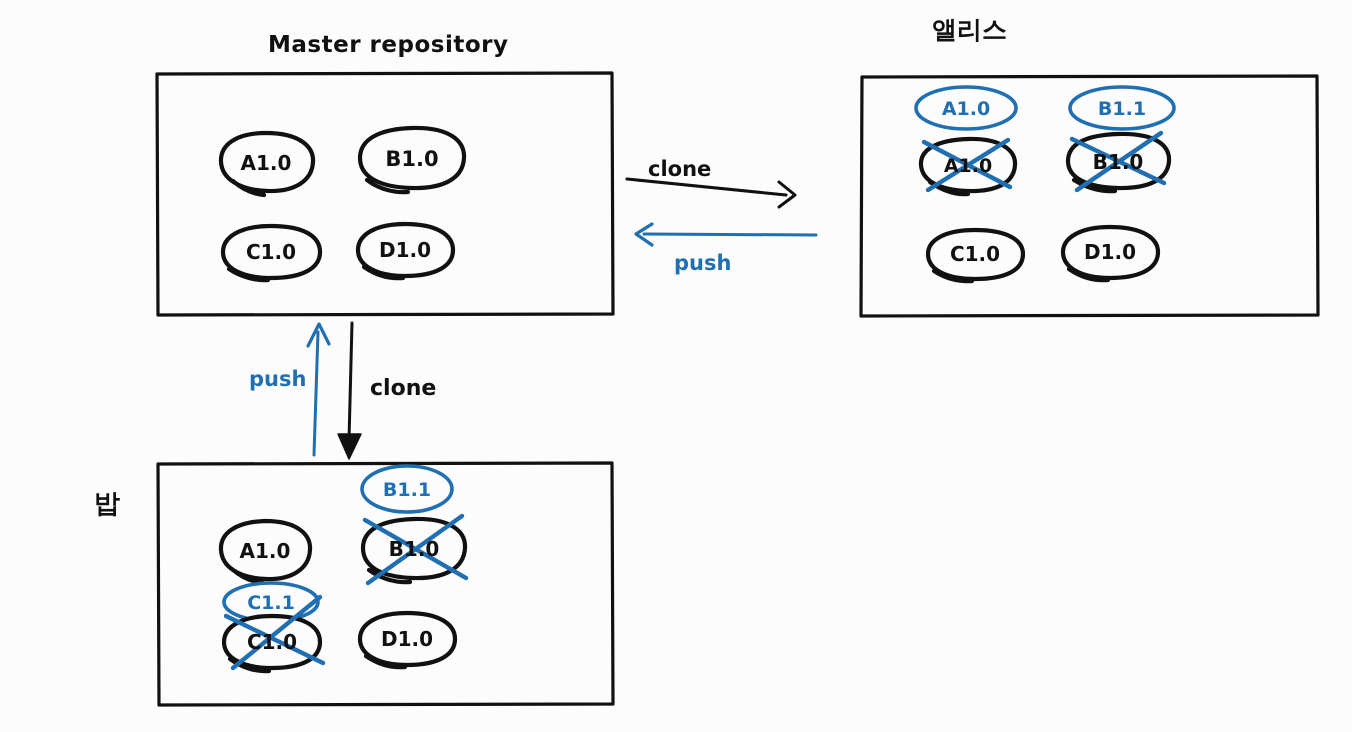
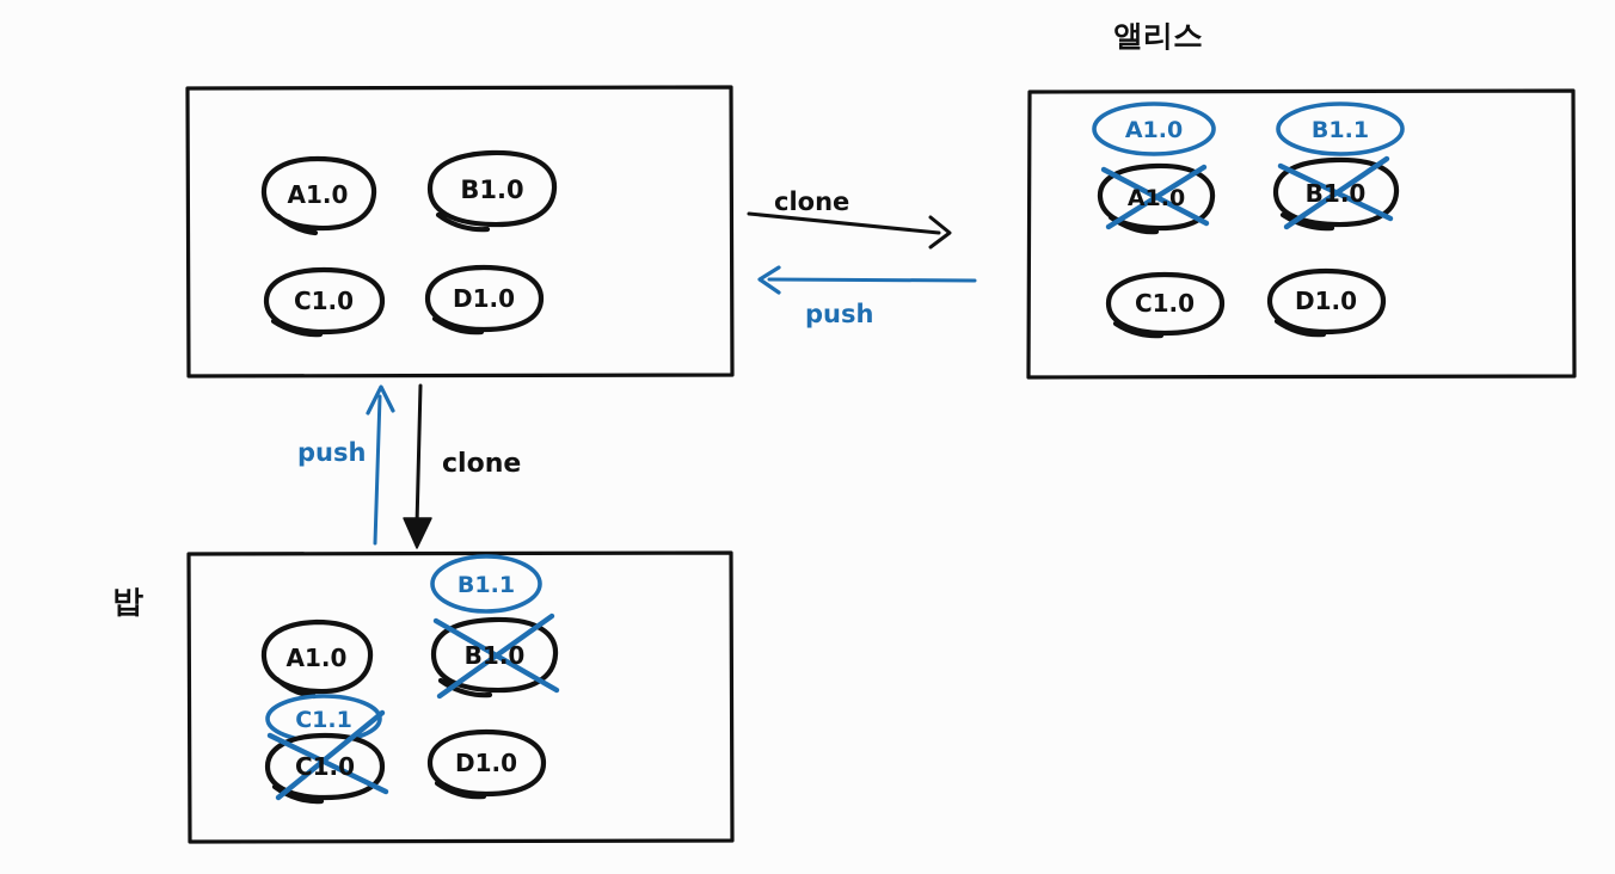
- Master repository
  앨리스
  밥
  clone
  push
  clone
  push
  A1.0
  B1.0
  C1.0
  D1.0
  A1.0
  A1.0
  B1.1
  B1.0
  C1.0
  D1.0
  B1.1
  A1.0
  B1.0
  C1.1
  C1.0
  D1.0
